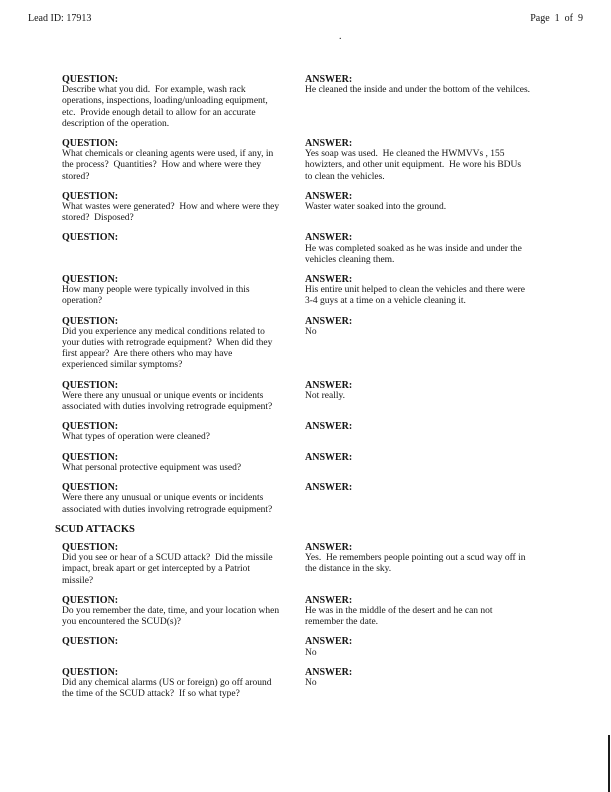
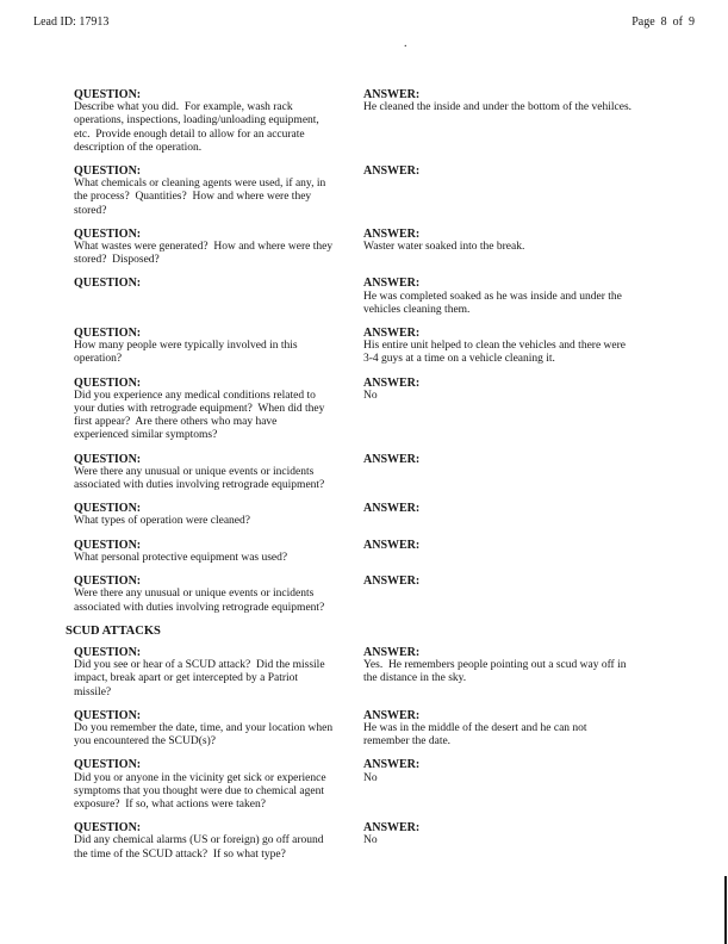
  Lead ID: 17913
- Page 1 of 9
+ Page 8 of 9
  .
  QUESTION:
  Describe what you did. For example, wash rack
  operations, inspections, loading/unloading equipment,
  etc. Provide enough detail to allow for an accurate
  description of the operation.
  ANSWER:
  He cleaned the inside and under the bottom of the vehilces.
  QUESTION:
  What chemicals or cleaning agents were used, if any, in
  the process? Quantities? How and where were they
  stored?
  ANSWER:
- Yes soap was used. He cleaned the HWMVVs , 155
- howizters, and other unit equipment. He wore his BDUs
- to clean the vehicles.
  QUESTION:
  What wastes were generated? How and where were they
  stored? Disposed?
  ANSWER:
- Waster water soaked into the ground.
+ Waster water soaked into the break.
  QUESTION:
  ANSWER:
  He was completed soaked as he was inside and under the
  vehicles cleaning them.
  QUESTION:
  How many people were typically involved in this
  operation?
  ANSWER:
  His entire unit helped to clean the vehicles and there were
  3-4 guys at a time on a vehicle cleaning it.
  QUESTION:
  Did you experience any medical conditions related to
  your duties with retrograde equipment? When did they
  first appear? Are there others who may have
  experienced similar symptoms?
  ANSWER:
  No
  QUESTION:
  Were there any unusual or unique events or incidents
  associated with duties involving retrograde equipment?
  ANSWER:
- Not really.
  QUESTION:
  What types of operation were cleaned?
  ANSWER:
  QUESTION:
  What personal protective equipment was used?
  ANSWER:
  QUESTION:
  Were there any unusual or unique events or incidents
  associated with duties involving retrograde equipment?
  ANSWER:
  SCUD ATTACKS
  QUESTION:
  Did you see or hear of a SCUD attack? Did the missile
  impact, break apart or get intercepted by a Patriot
  missile?
  ANSWER:
  Yes. He remembers people pointing out a scud way off in
  the distance in the sky.
  QUESTION:
  Do you remember the date, time, and your location when
  you encountered the SCUD(s)?
  ANSWER:
  He was in the middle of the desert and he can not
  remember the date.
  QUESTION:
+ Did you or anyone in the vicinity get sick or experience
+ symptoms that you thought were due to chemical agent
+ exposure? If so, what actions were taken?
  ANSWER:
  No
  QUESTION:
  Did any chemical alarms (US or foreign) go off around
  the time of the SCUD attack? If so what type?
  ANSWER:
  No
